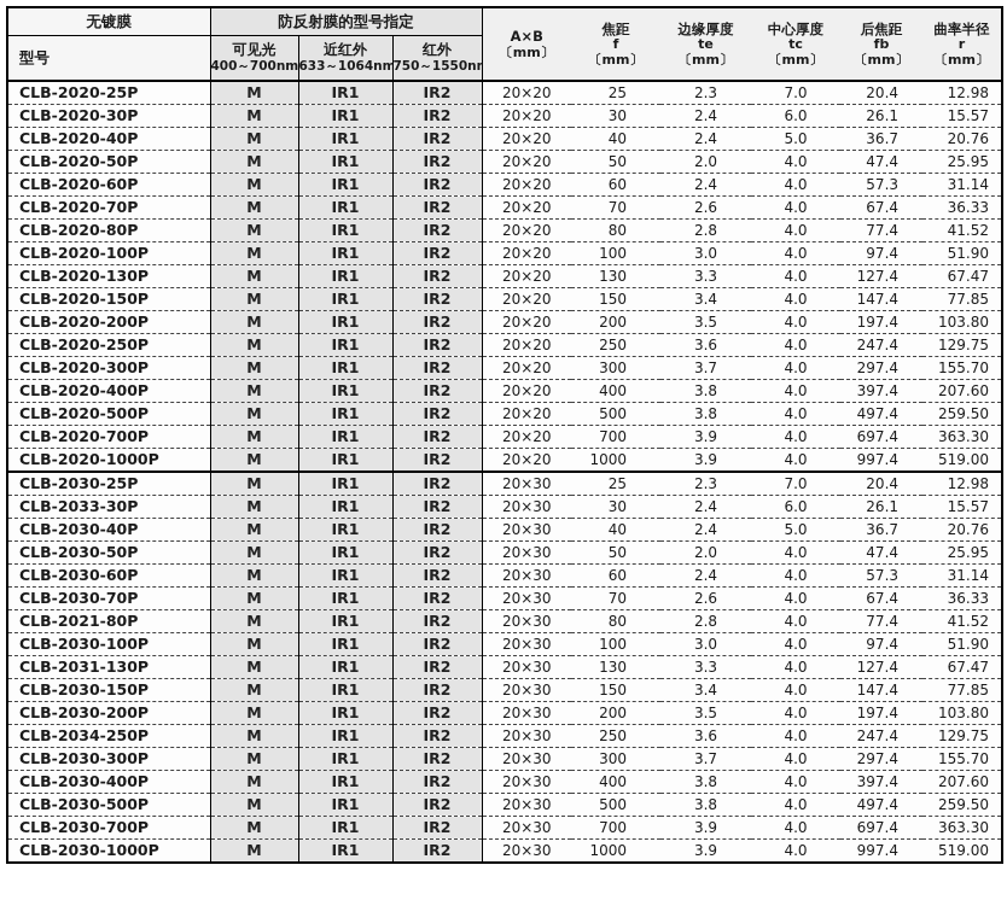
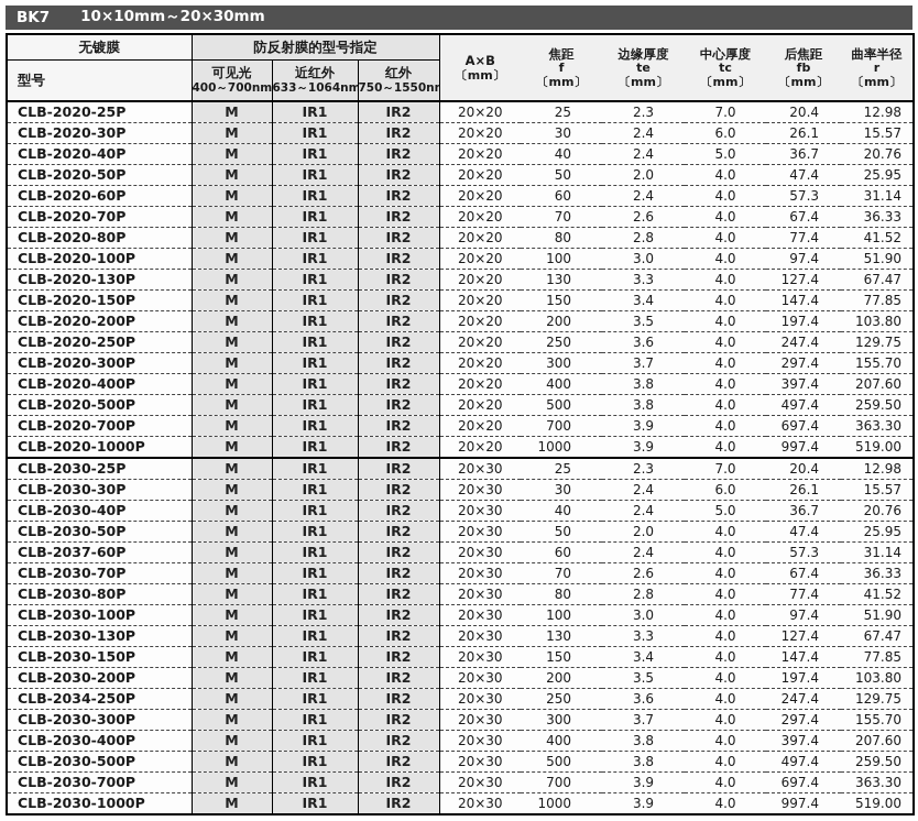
+ BK7
+ 10×10mm～20×30mm
  无镀膜	防反射膜的型号指定	A×B 〔mm〕	焦距 f 〔mm〕	边缘厚度 te 〔mm〕	中心厚度 tc 〔mm〕	后焦距 fb 〔mm〕	曲率半径 r 〔mm〕
  型号	可见光 400～700nm	近红外 633～1064nm	红外 750～1550n
  CLB-2020-25P	M	IR1	IR2	20×20	25	2.3	7.0	20.4	12.98
  CLB-2020-30P	M	IR1	IR2	20×20	30	2.4	6.0	26.1	15.57
  CLB-2020-40P	M	IR1	IR2	20×20	40	2.4	5.0	36.7	20.76
  CLB-2020-50P	M	IR1	IR2	20×20	50	2.0	4.0	47.4	25.95
  CLB-2020-60P	M	IR1	IR2	20×20	60	2.4	4.0	57.3	31.14
  CLB-2020-70P	M	IR1	IR2	20×20	70	2.6	4.0	67.4	36.33
  CLB-2020-80P	M	IR1	IR2	20×20	80	2.8	4.0	77.4	41.52
  CLB-2020-100P	M	IR1	IR2	20×20	100	3.0	4.0	97.4	51.90
  CLB-2020-130P	M	IR1	IR2	20×20	130	3.3	4.0	127.4	67.47
  CLB-2020-150P	M	IR1	IR2	20×20	150	3.4	4.0	147.4	77.85
  CLB-2020-200P	M	IR1	IR2	20×20	200	3.5	4.0	197.4	103.80
  CLB-2020-250P	M	IR1	IR2	20×20	250	3.6	4.0	247.4	129.75
  CLB-2020-300P	M	IR1	IR2	20×20	300	3.7	4.0	297.4	155.70
  CLB-2020-400P	M	IR1	IR2	20×20	400	3.8	4.0	397.4	207.60
  CLB-2020-500P	M	IR1	IR2	20×20	500	3.8	4.0	497.4	259.50
  CLB-2020-700P	M	IR1	IR2	20×20	700	3.9	4.0	697.4	363.30
  CLB-2020-1000P	M	IR1	IR2	20×20	1000	3.9	4.0	997.4	519.00
  CLB-2030-25P	M	IR1	IR2	20×30	25	2.3	7.0	20.4	12.98
- CLB-2033-30P	M	IR1	IR2	20×30	30	2.4	6.0	26.1	15.57
+ CLB-2030-30P	M	IR1	IR2	20×30	30	2.4	6.0	26.1	15.57
  CLB-2030-40P	M	IR1	IR2	20×30	40	2.4	5.0	36.7	20.76
  CLB-2030-50P	M	IR1	IR2	20×30	50	2.0	4.0	47.4	25.95
- CLB-2030-60P	M	IR1	IR2	20×30	60	2.4	4.0	57.3	31.14
+ CLB-2037-60P	M	IR1	IR2	20×30	60	2.4	4.0	57.3	31.14
  CLB-2030-70P	M	IR1	IR2	20×30	70	2.6	4.0	67.4	36.33
- CLB-2021-80P	M	IR1	IR2	20×30	80	2.8	4.0	77.4	41.52
+ CLB-2030-80P	M	IR1	IR2	20×30	80	2.8	4.0	77.4	41.52
  CLB-2030-100P	M	IR1	IR2	20×30	100	3.0	4.0	97.4	51.90
- CLB-2031-130P	M	IR1	IR2	20×30	130	3.3	4.0	127.4	67.47
+ CLB-2030-130P	M	IR1	IR2	20×30	130	3.3	4.0	127.4	67.47
  CLB-2030-150P	M	IR1	IR2	20×30	150	3.4	4.0	147.4	77.85
  CLB-2030-200P	M	IR1	IR2	20×30	200	3.5	4.0	197.4	103.80
  CLB-2034-250P	M	IR1	IR2	20×30	250	3.6	4.0	247.4	129.75
  CLB-2030-300P	M	IR1	IR2	20×30	300	3.7	4.0	297.4	155.70
  CLB-2030-400P	M	IR1	IR2	20×30	400	3.8	4.0	397.4	207.60
  CLB-2030-500P	M	IR1	IR2	20×30	500	3.8	4.0	497.4	259.50
  CLB-2030-700P	M	IR1	IR2	20×30	700	3.9	4.0	697.4	363.30
  CLB-2030-1000P	M	IR1	IR2	20×30	1000	3.9	4.0	997.4	519.00
